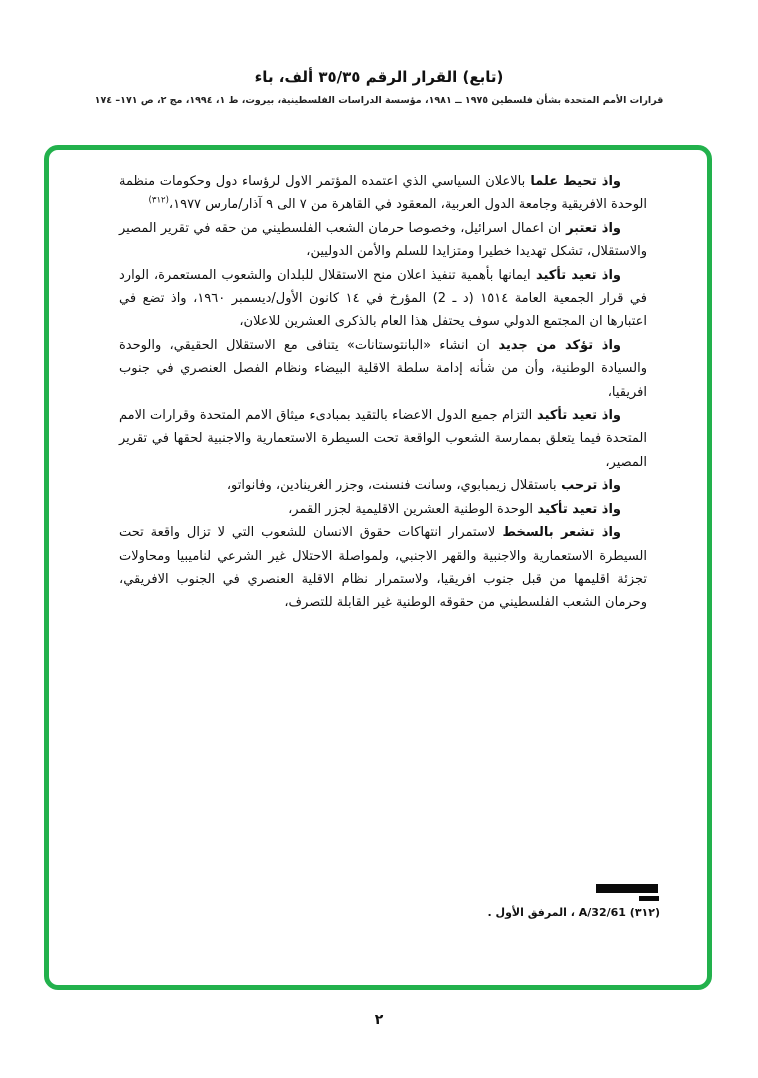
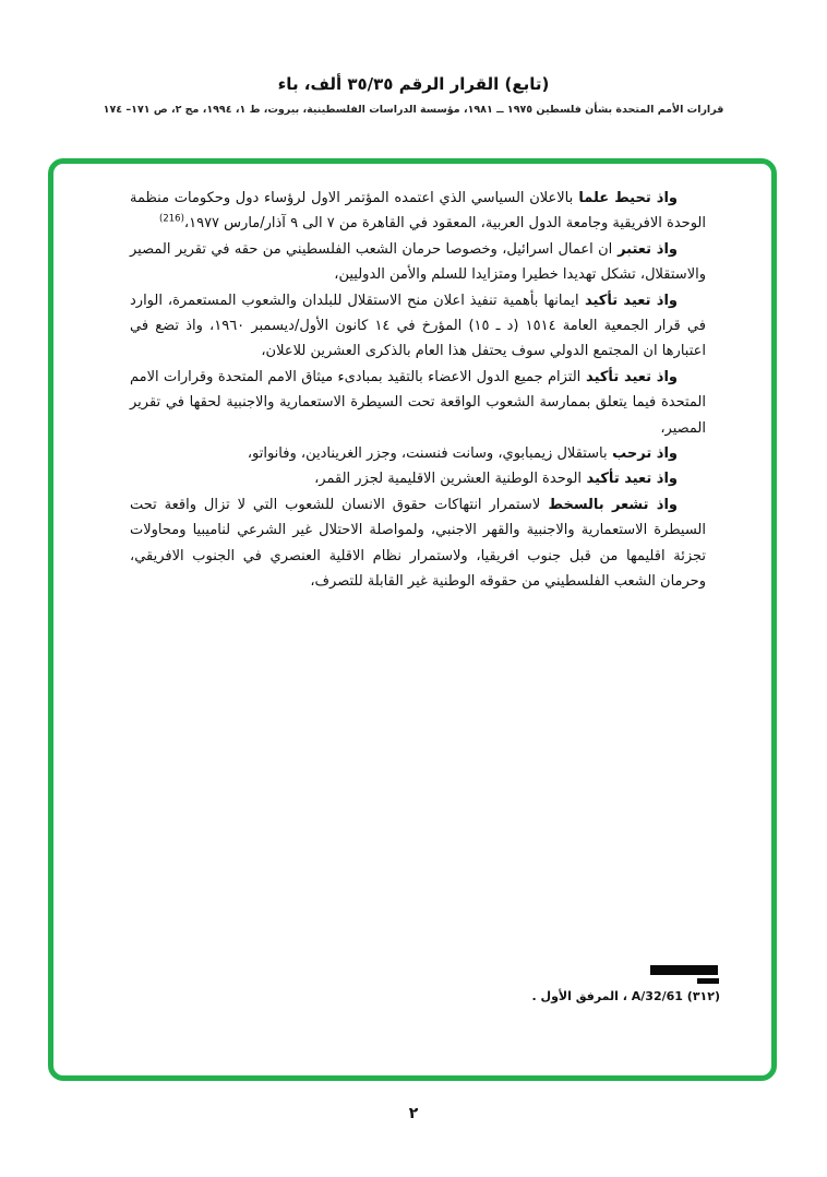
  (تابع) القرار الرقم ٣٥/٣٥ ألف، باء
  قرارات الأمم المتحدة بشأن فلسطين ١٩٧٥ ــ ١٩٨١، مؤسسة الدراسات الفلسطينية، بيروت، ط ١، ١٩٩٤، مج ٢، ص ١٧١– ١٧٤
- واذ تحيط علما بالاعلان السياسي الذي اعتمده المؤتمر الاول لرؤساء دول وحكومات منظمة الوحدة الافريقية وجامعة الدول العربية، المعقود في القاهرة من ٧ الى ٩ آذار/مارس ١٩٧٧،(٣١٢)
+ واذ تحيط علما بالاعلان السياسي الذي اعتمده المؤتمر الاول لرؤساء دول وحكومات منظمة الوحدة الافريقية وجامعة الدول العربية، المعقود في القاهرة من ٧ الى ٩ آذار/مارس ١٩٧٧،(216)
  واذ تعتبر ان اعمال اسرائيل، وخصوصا حرمان الشعب الفلسطيني من حقه في تقرير المصير والاستقلال، تشكل تهديدا خطيرا ومتزايدا للسلم والأمن الدوليين،
- واذ تعيد تأكيد ايمانها بأهمية تنفيذ اعلان منح الاستقلال للبلدان والشعوب المستعمرة، الوارد في قرار الجمعية العامة ١٥١٤ (د ـ 2) المؤرخ في ١٤ كانون الأول/ديسمبر ١٩٦٠، واذ تضع في اعتبارها ان المجتمع الدولي سوف يحتفل هذا العام بالذكرى العشرين للاعلان،
+ واذ تعيد تأكيد ايمانها بأهمية تنفيذ اعلان منح الاستقلال للبلدان والشعوب المستعمرة، الوارد في قرار الجمعية العامة ١٥١٤ (د ـ ١٥) المؤرخ في ١٤ كانون الأول/ديسمبر ١٩٦٠، واذ تضع في اعتبارها ان المجتمع الدولي سوف يحتفل هذا العام بالذكرى العشرين للاعلان،
- واذ تؤكد من جديد ان انشاء «البانتوستانات» يتنافى مع الاستقلال الحقيقي، والوحدة والسيادة الوطنية، وأن من شأنه إدامة سلطة الاقلية البيضاء ونظام الفصل العنصري في جنوب افريقيا،
  واذ تعيد تأكيد التزام جميع الدول الاعضاء بالتقيد بمبادىء ميثاق الامم المتحدة وقرارات الامم المتحدة فيما يتعلق بممارسة الشعوب الواقعة تحت السيطرة الاستعمارية والاجنبية لحقها في تقرير المصير،
  واذ ترحب باستقلال زيمبابوي، وسانت فنسنت، وجزر الغرينادين، وفانواتو،
  واذ تعيد تأكيد الوحدة الوطنية العشرين الاقليمية لجزر القمر،
  واذ تشعر بالسخط لاستمرار انتهاكات حقوق الانسان للشعوب التي لا تزال واقعة تحت السيطرة الاستعمارية والاجنبية والقهر الاجنبي، ولمواصلة الاحتلال غير الشرعي لناميبيا ومحاولات تجزئة اقليمها من قبل جنوب افريقيا، ولاستمرار نظام الاقلية العنصري في الجنوب الافريقي، وحرمان الشعب الفلسطيني من حقوقه الوطنية غير القابلة للتصرف،
  (٣١٢) A/32/61 ، المرفق الأول .
  ٢
